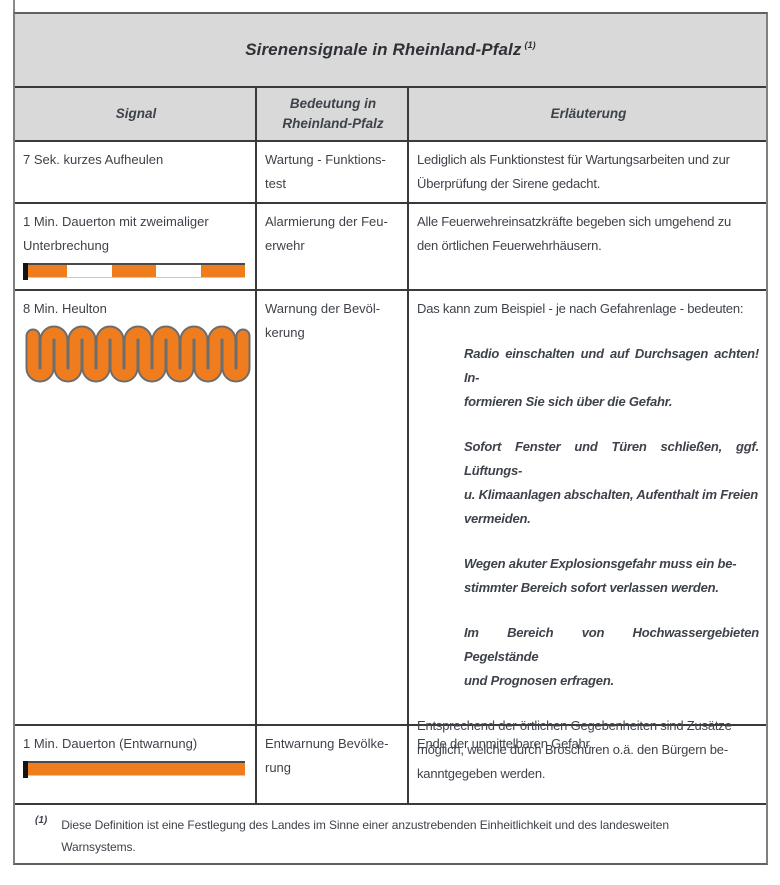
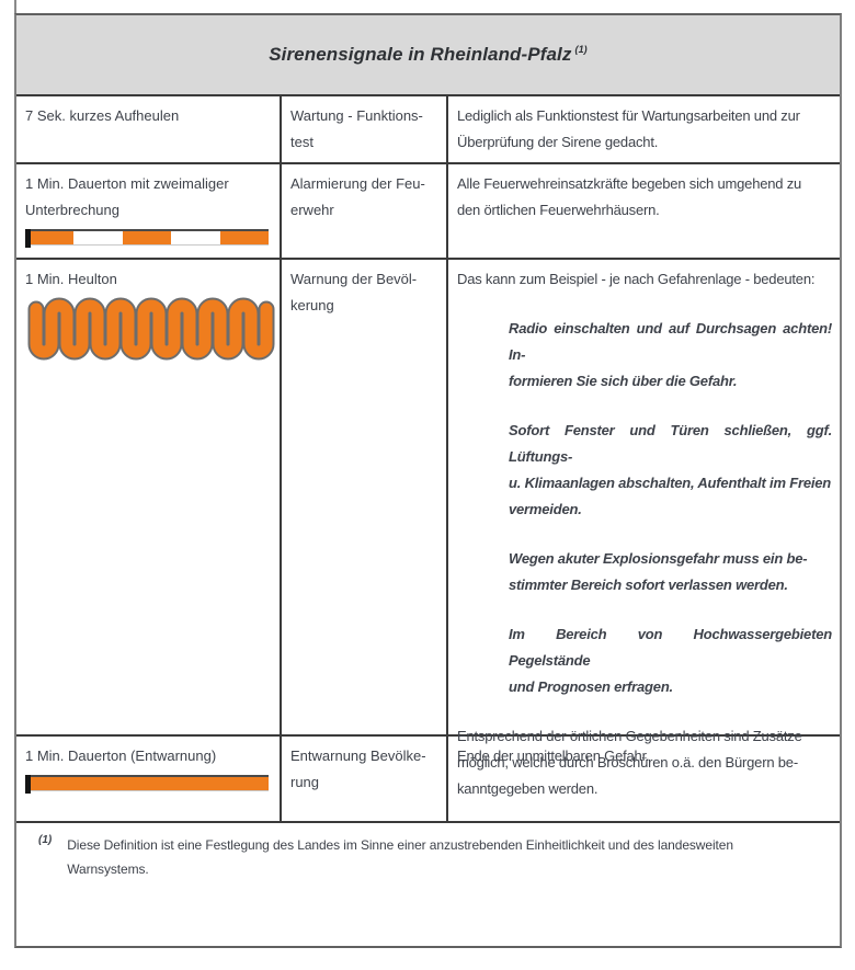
  Sirenensignale in Rheinland-Pfalz (1)
- Signal
- Bedeutung in
- Rheinland-Pfalz
- Erläuterung
  7 Sek. kurzes Aufheulen
  Wartung - Funktions-
  test
  Lediglich als Funktionstest für Wartungsarbeiten und zur
  Überprüfung der Sirene gedacht.
  1 Min. Dauerton mit zweimaliger
  Unterbrechung
  Alarmierung der Feu-
  erwehr
  Alle Feuerwehreinsatzkräfte begeben sich umgehend zu
  den örtlichen Feuerwehrhäusern.
- 8 Min. Heulton
+ 1 Min. Heulton
  Warnung der Bevöl-
  kerung
  Das kann zum Beispiel - je nach Gefahrenlage - bedeuten:
  Radio einschalten und auf Durchsagen achten! In-
  formieren Sie sich über die Gefahr.
  Sofort Fenster und Türen schließen, ggf. Lüftungs-
  u. Klimaanlagen abschalten, Aufenthalt im Freien
  vermeiden.
  Wegen akuter Explosionsgefahr muss ein be-
  stimmter Bereich sofort verlassen werden.
  Im Bereich von Hochwassergebieten Pegelstände
  und Prognosen erfragen.
  Entsprechend der örtlichen Gegebenheiten sind Zusätze
  möglich, welche durch Broschüren o.ä. den Bürgern be-
  kanntgegeben werden.
  1 Min. Dauerton (Entwarnung)
  Entwarnung Bevölke-
  rung
  Ende der unmittelbaren Gefahr.
  (1)
  Diese Definition ist eine Festlegung des Landes im Sinne einer anzustrebenden Einheitlichkeit und des landesweiten
  Warnsystems.
